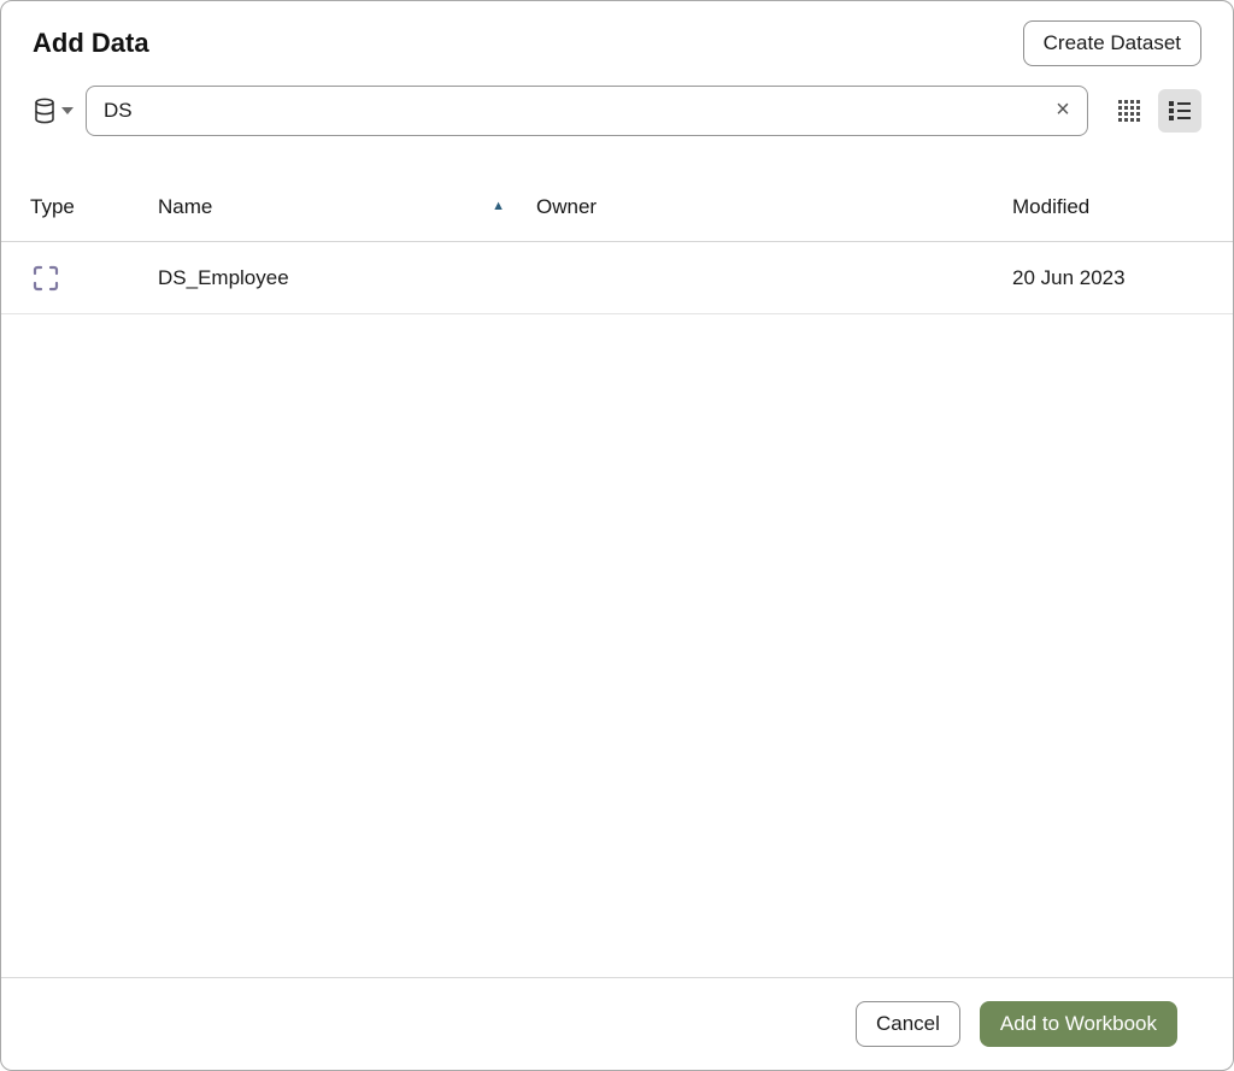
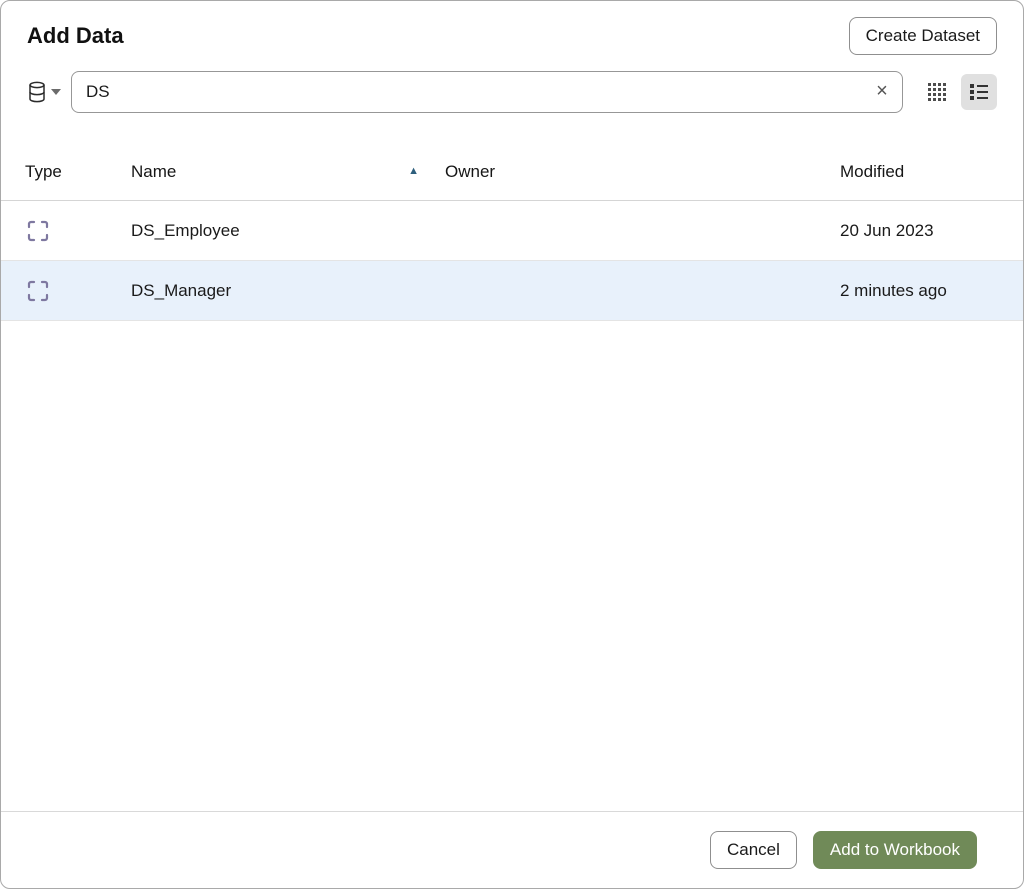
  Add Data
  Create Dataset
  DS
  ×
  Type
  Name
  ▲
  Owner
  Modified
  DS_Employee
  20 Jun 2023
+ DS_Manager
+ 2 minutes ago
  Cancel
  Add to Workbook
